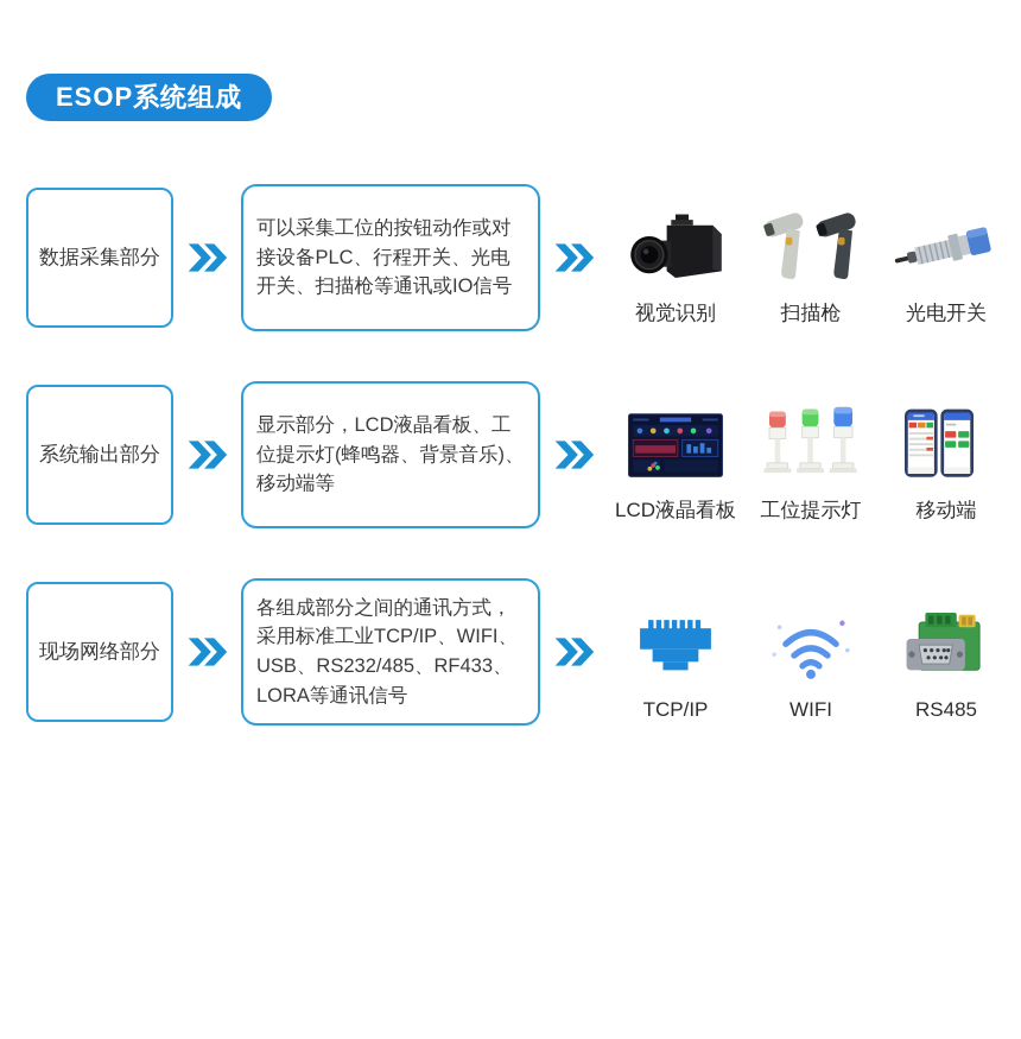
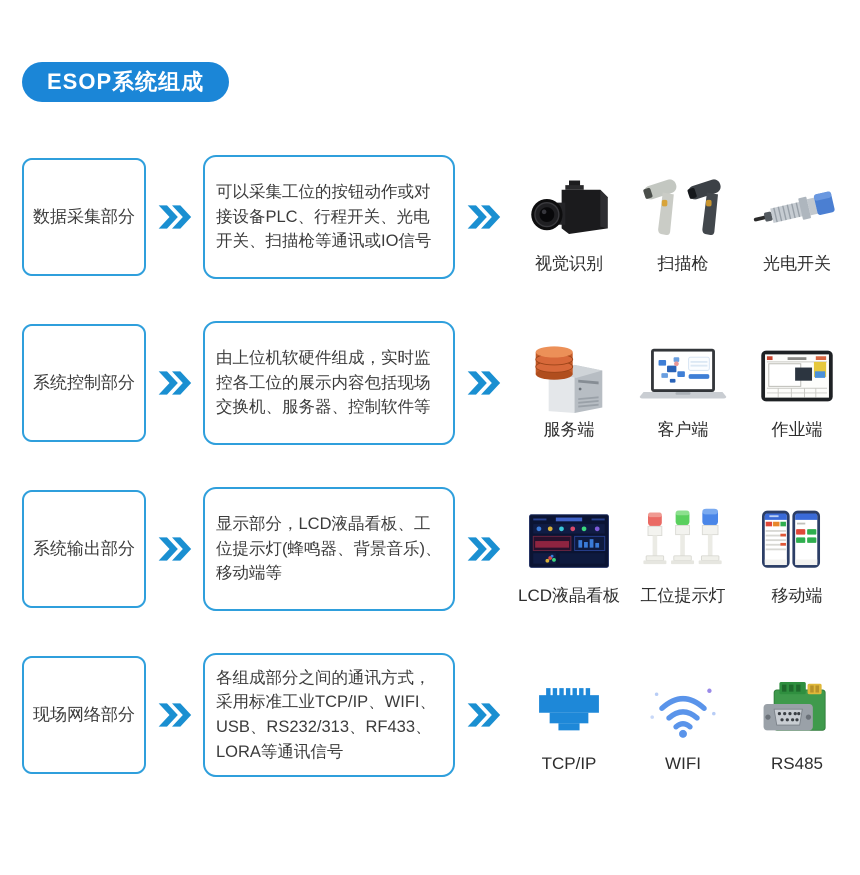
  ESOP系统组成
  数据采集部分
  可以采集工位的按钮动作或对接设备PLC、行程开关、光电开关、扫描枪等通讯或IO信号
  视觉识别
  扫描枪
  光电开关
+ 系统控制部分
+ 由上位机软硬件组成，实时监控各工位的展示内容包括现场交换机、服务器、控制软件等
+ 服务端
+ 客户端
+ 作业端
  系统输出部分
  显示部分，LCD液晶看板、工位提示灯(蜂鸣器、背景音乐)、移动端等
  LCD液晶看板
  工位提示灯
  移动端
  现场网络部分
- 各组成部分之间的通讯方式，采用标准工业TCP/IP、WIFI、USB、RS232/485、RF433、LORA等通讯信号
+ 各组成部分之间的通讯方式，采用标准工业TCP/IP、WIFI、USB、RS232/313、RF433、LORA等通讯信号
  TCP/IP
  WIFI
  RS485
